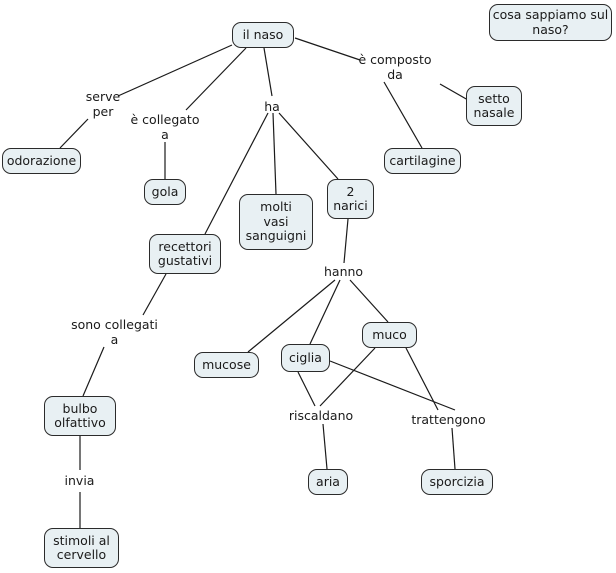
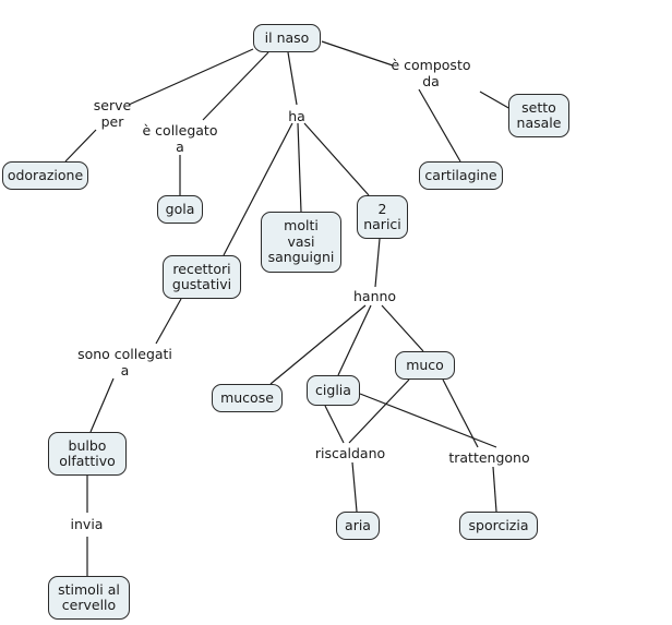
- cosa sappiamo sul
- naso?
  il naso
  setto
  nasale
  odorazione
  cartilagine
  gola
  2
  narici
  molti
  vasi
  sanguigni
  recettori
  gustativi
  muco
  mucose
  ciglia
  bulbo
  olfattivo
  aria
  sporcizia
  stimoli al
  cervello
  serve
  per
  è collegato
  a
  ha
  è composto
  da
  hanno
  sono collegati
  a
  riscaldano
  trattengono
  invia
